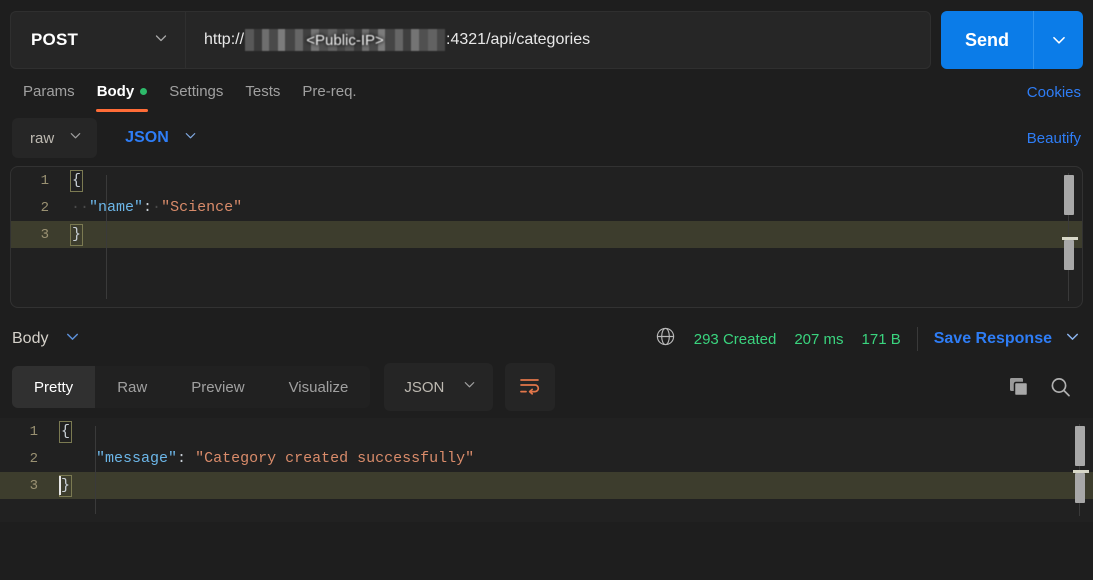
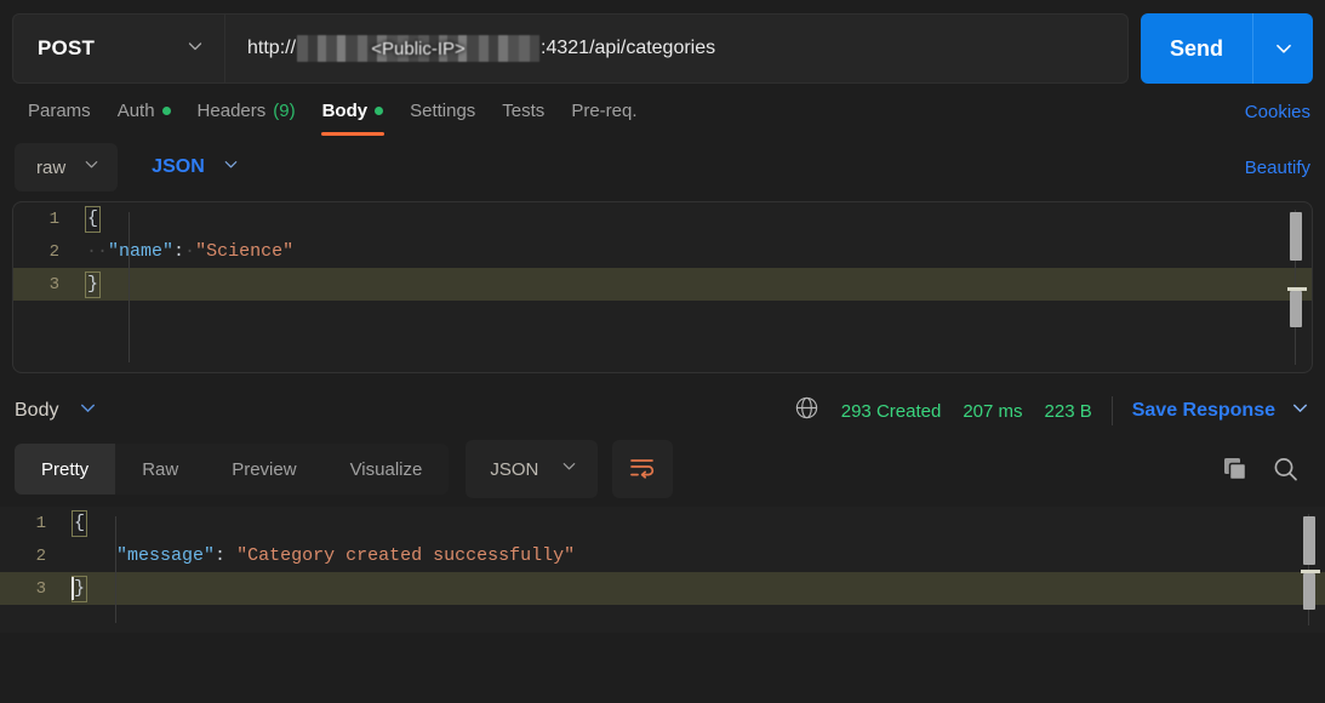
  POST
  http://
  <Public-IP>
  :4321/api/categories
  Send
  Params
+ Auth
+ Headers
+ (9)
  Body
  Settings
  Tests
  Pre-req.
  Cookies
  raw
  JSON
  Beautify
  1
  {
  2
  ··"name":·"Science"
  3
  }
  Body
  293 Created
  207 ms
- 171 B
+ 223 B
  Save Response
  Pretty
  Raw
  Preview
  Visualize
  JSON
  1
  {
  2
  "message": "Category created successfully"
  3
  }
